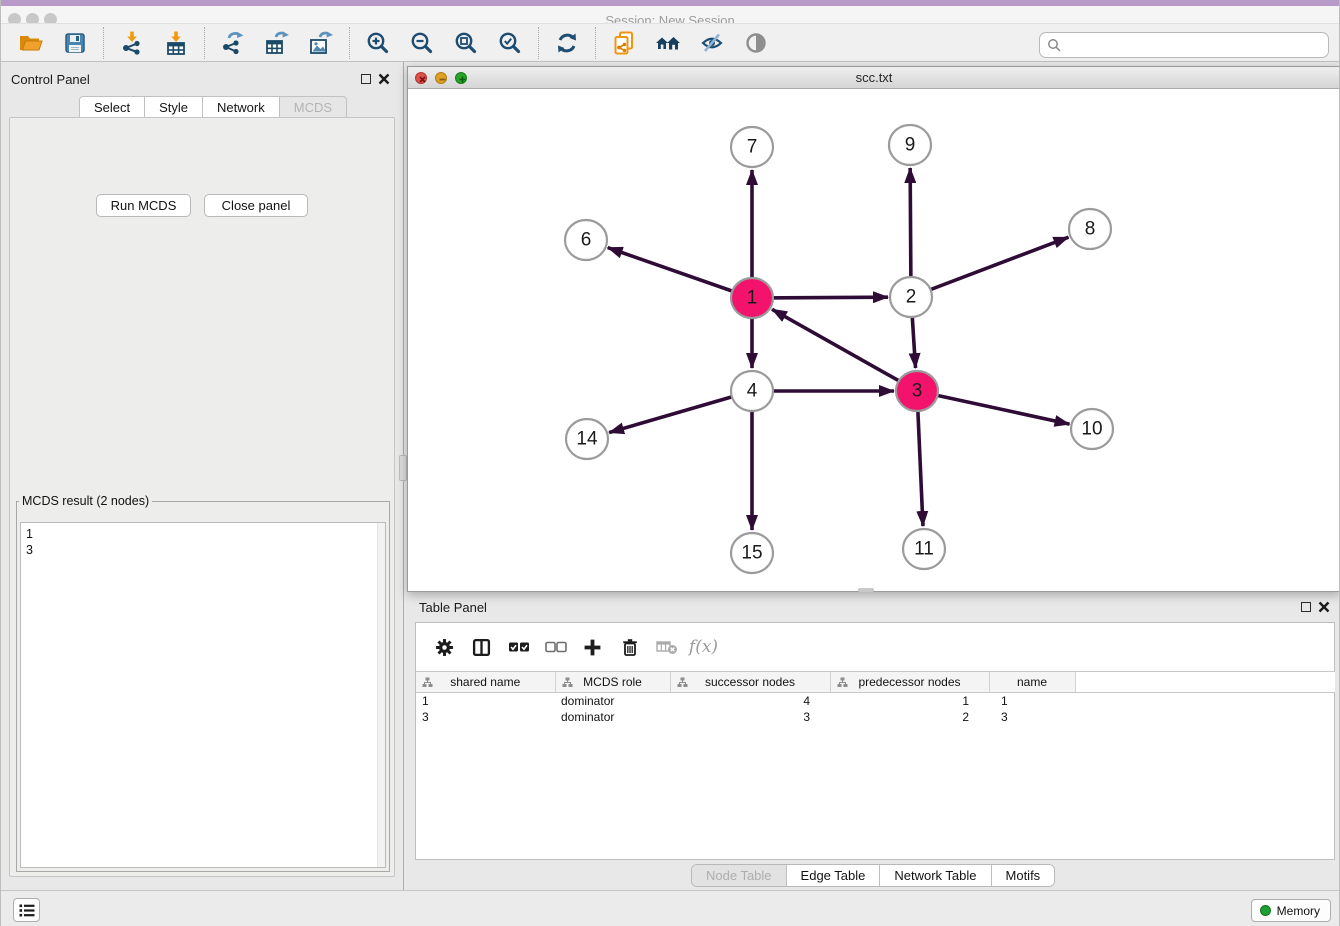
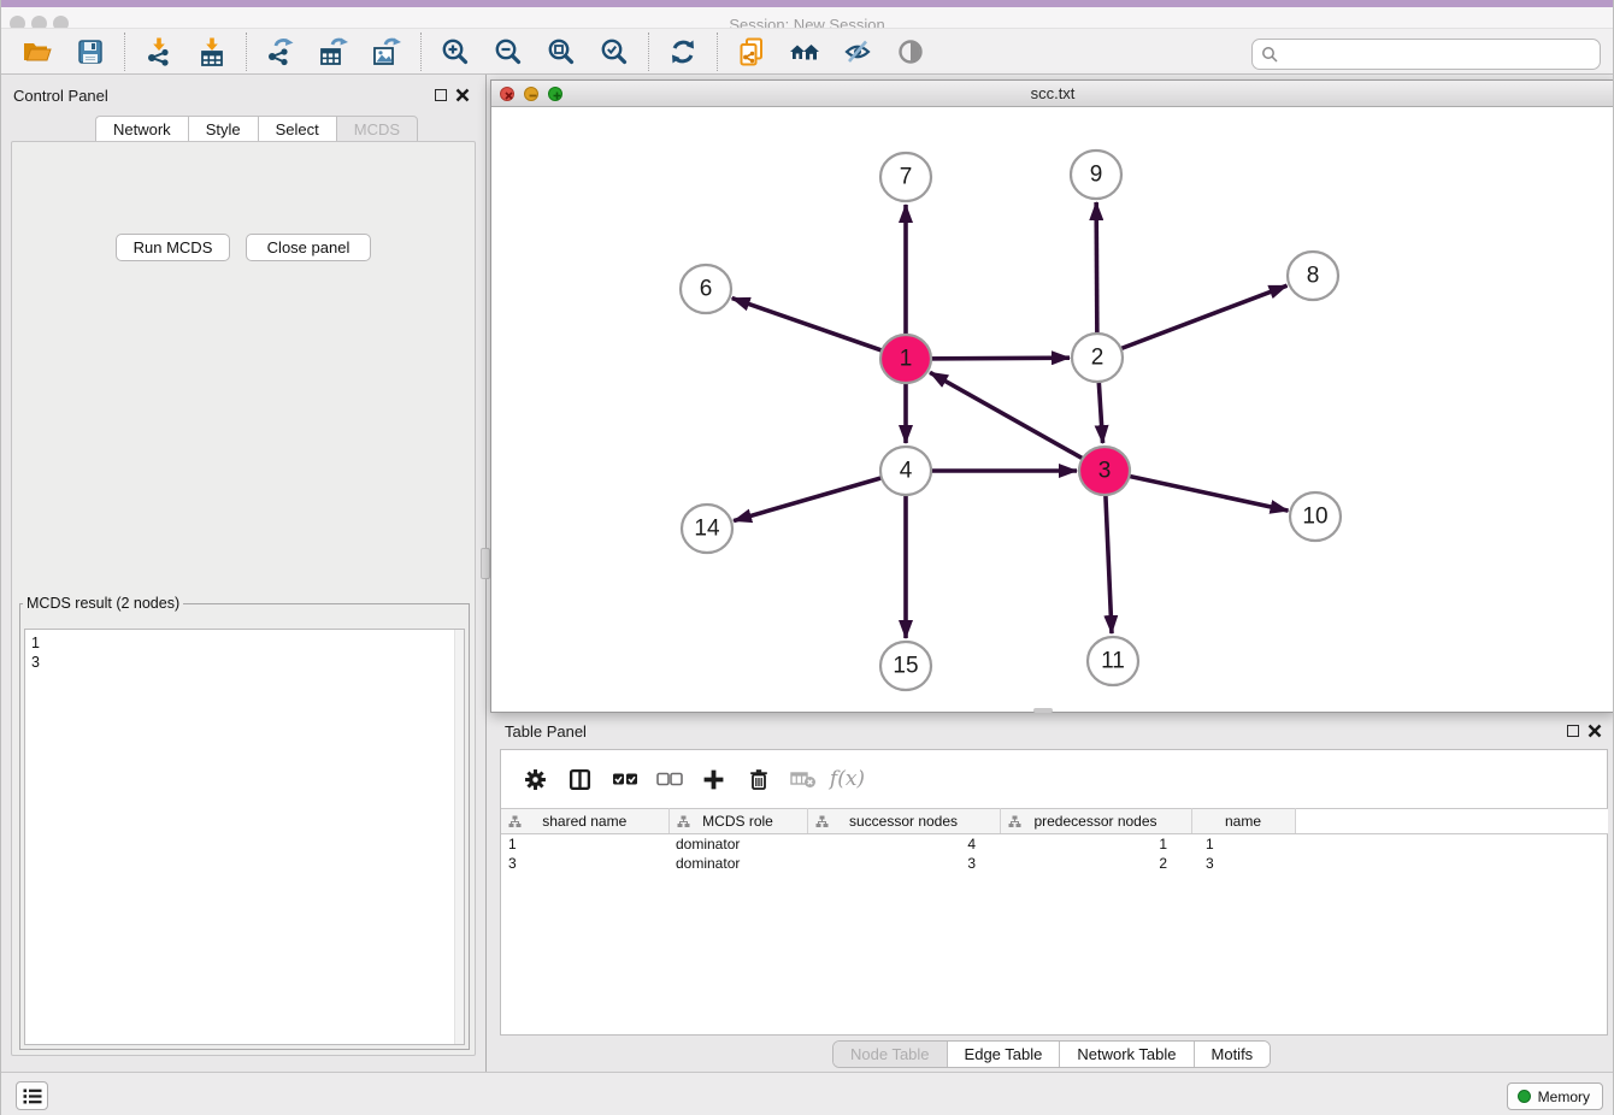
  Session: New Session
  Control Panel
- Select
+ Network
  Style
- Network
+ Select
  MCDS
  Run MCDS
  Close panel
  MCDS result (2 nodes)
  1
  3
  scc.txt
  7
  9
  6
  8
  1
  2
  4
  3
  14
  10
  15
  11
  Table Panel
  f(x)
  shared name	MCDS role	successor nodes	predecessor nodes	name
  1	dominator	4	1	1
  3	dominator	3	2	3
  Node Table
  Edge Table
  Network Table
  Motifs
  Memory
